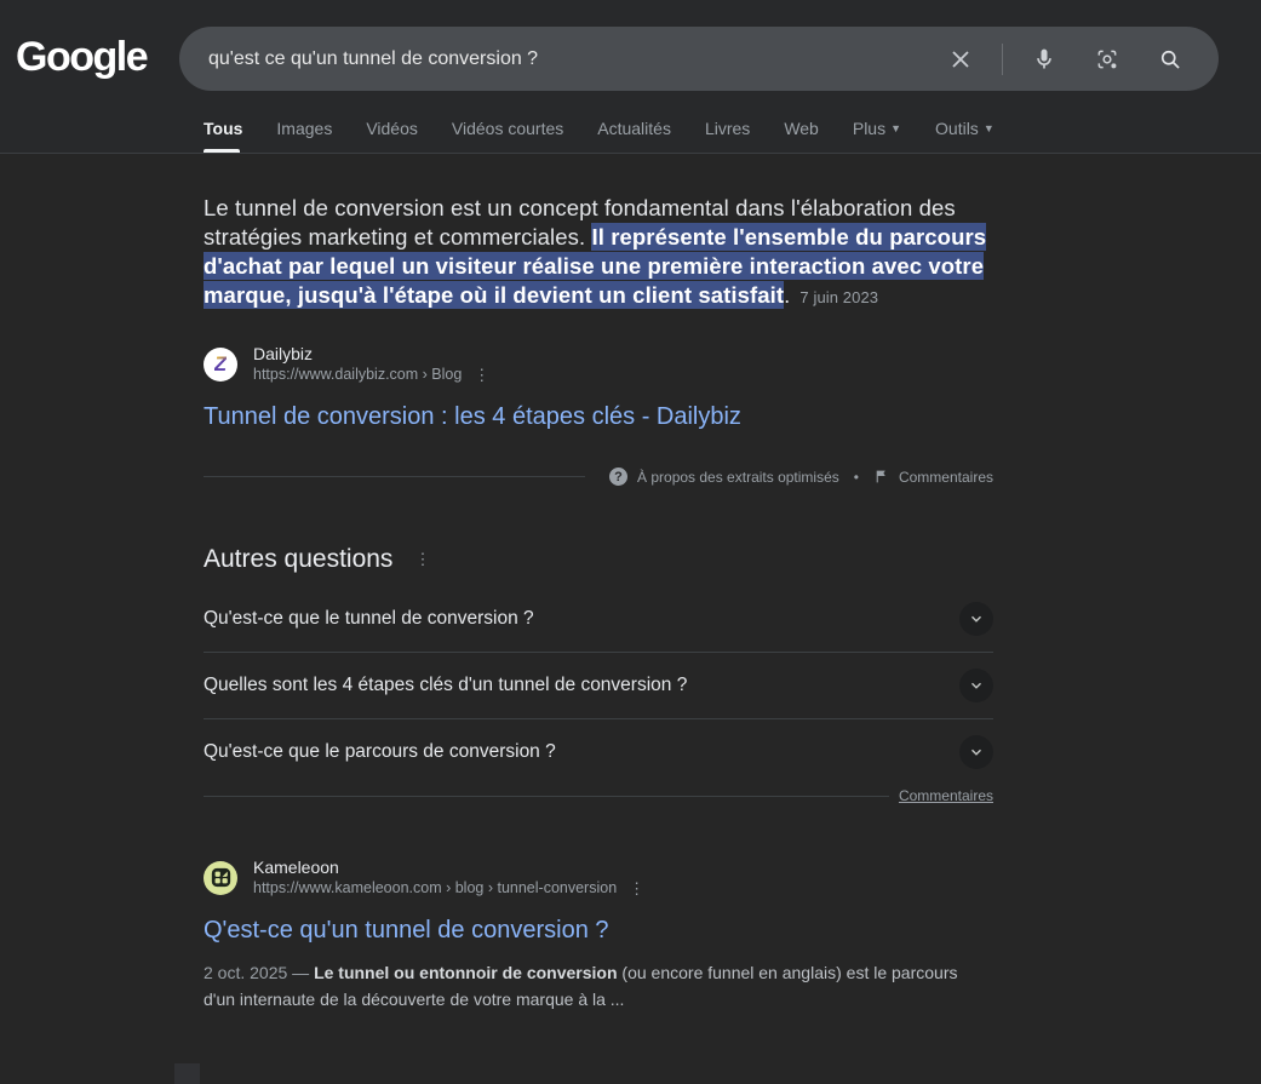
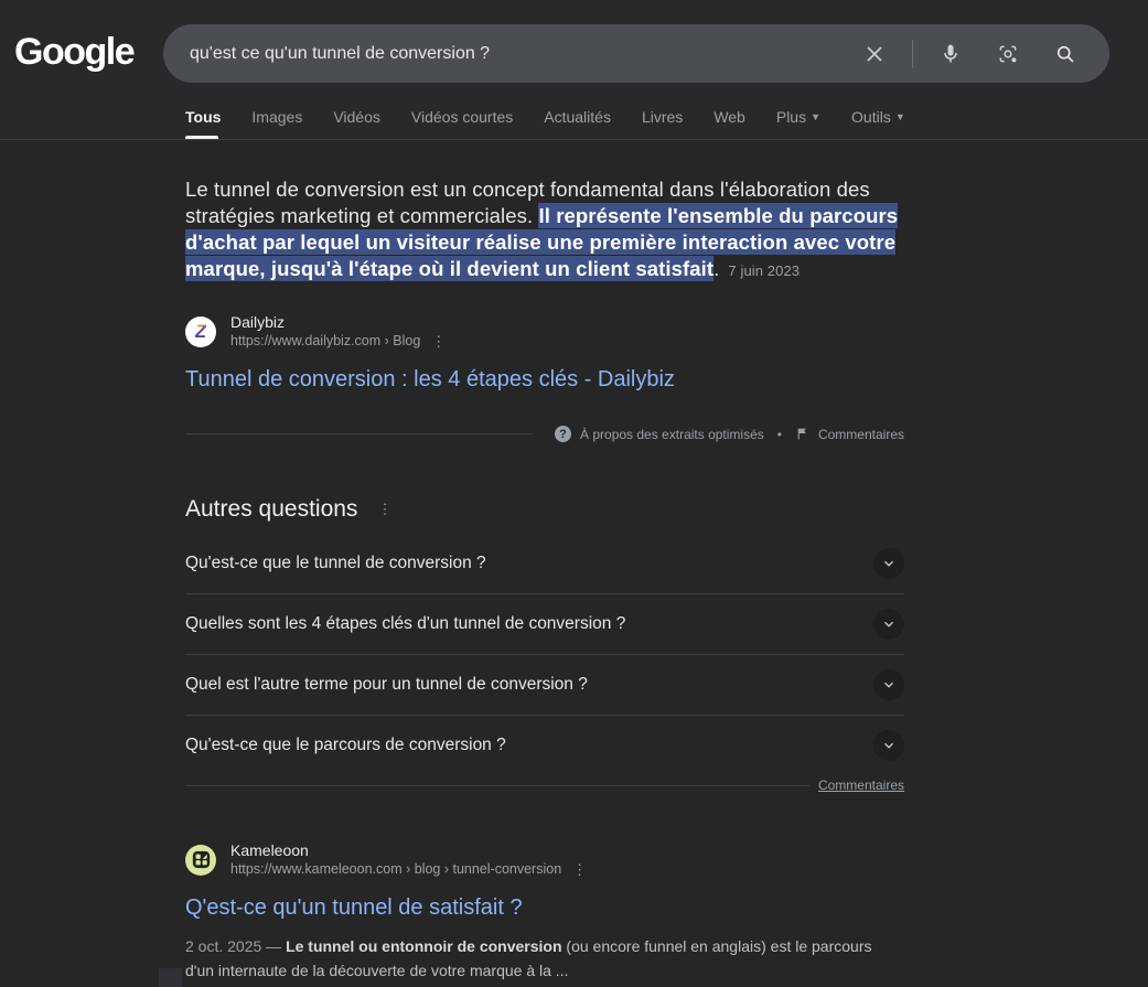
  Google
  qu'est ce qu'un tunnel de conversion ?
  Tous
  Images
  Vidéos
  Vidéos courtes
  Actualités
  Livres
  Web
  Plus
  ▼
  Outils
  ▼
  Le tunnel de conversion est un concept fondamental dans l'élaboration des stratégies marketing et commerciales. Il représente l'ensemble du parcours d'achat par lequel un visiteur réalise une première interaction avec votre marque, jusqu'à l'étape où il devient un client satisfait. 7 juin 2023
  Z
  Dailybiz
  https://www.dailybiz.com › Blog
  ⋮
  Tunnel de conversion : les 4 étapes clés - Dailybiz
  ?
  À propos des extraits optimisés
  •
  Commentaires
  Autres questions
  ⋮
  Qu'est-ce que le tunnel de conversion ?
  Quelles sont les 4 étapes clés d'un tunnel de conversion ?
+ Quel est l'autre terme pour un tunnel de conversion ?
  Qu'est-ce que le parcours de conversion ?
  Commentaires
  Kameleoon
  https://www.kameleoon.com › blog › tunnel-conversion
  ⋮
- Q'est-ce qu'un tunnel de conversion ?
+ Q'est-ce qu'un tunnel de satisfait ?
  2 oct. 2025 — Le tunnel ou entonnoir de conversion (ou encore funnel en anglais) est le parcours d'un internaute de la découverte de votre marque à la ...
